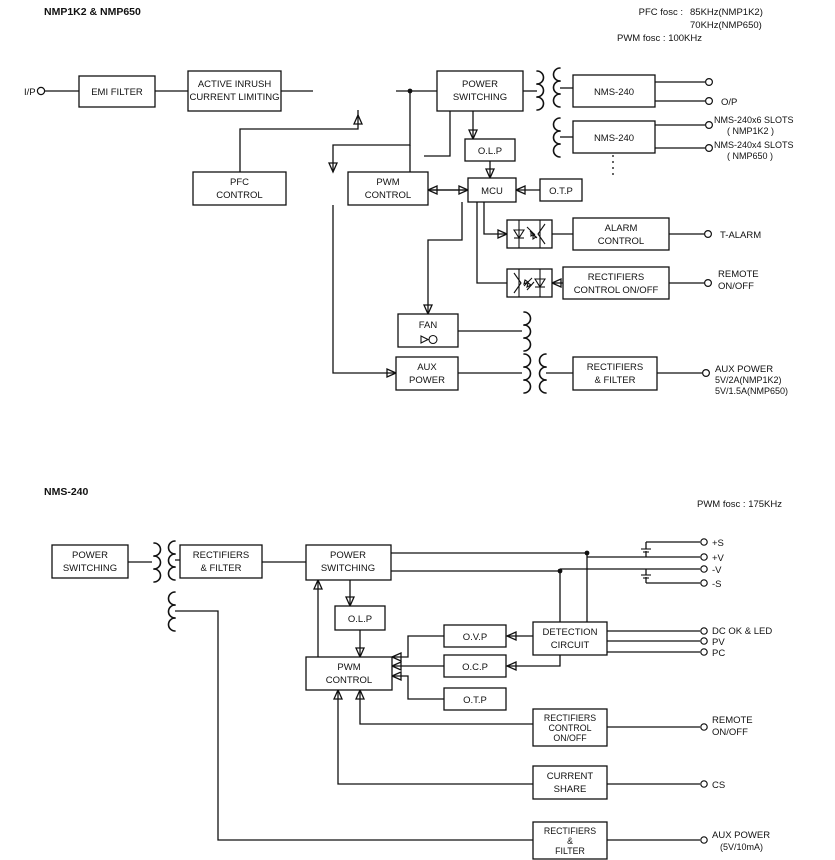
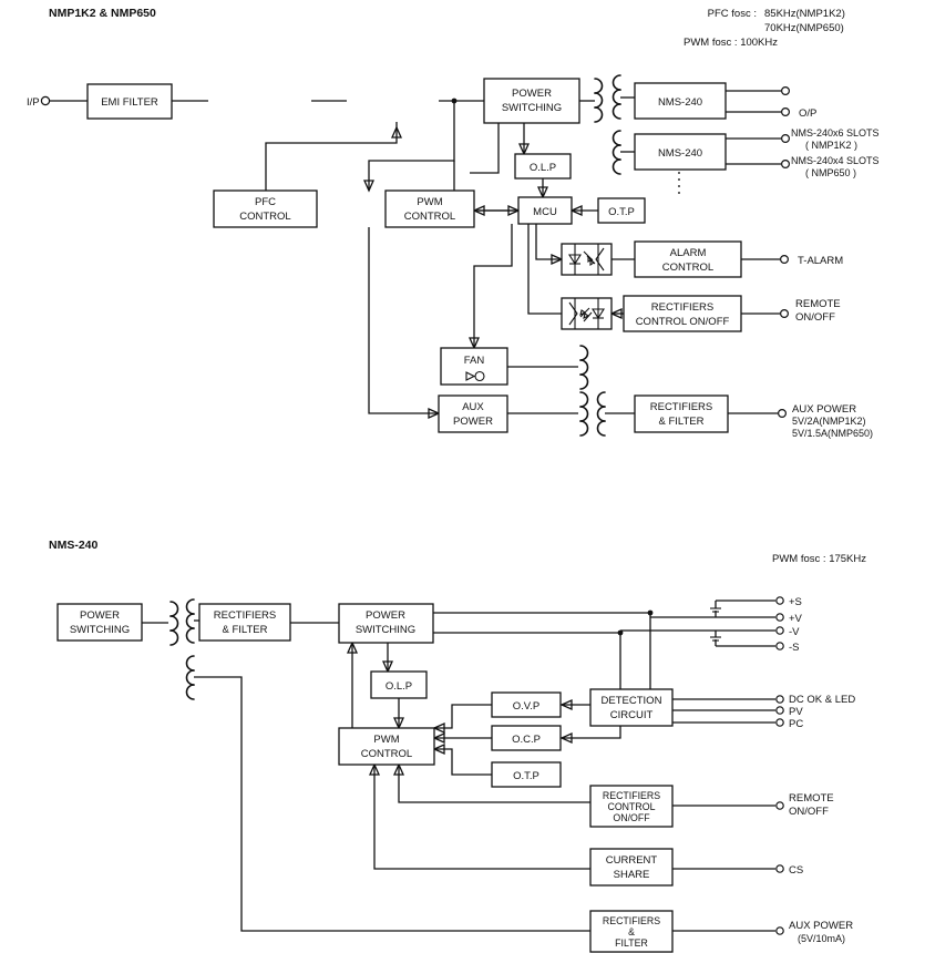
  NMP1K2 & NMP650
  PFC fosc :
  85KHz(NMP1K2)
  70KHz(NMP650)
  PWM fosc : 100KHz
  EMI FILTER
- ACTIVE INRUSH
- CURRENT LIMITING
  POWER
  SWITCHING
  PFC
  CONTROL
  PWM
  CONTROL
  O.L.P
  MCU
  O.T.P
  NMS-240
  NMS-240
  ALARM
  CONTROL
  RECTIFIERS
  CONTROL ON/OFF
  FAN
  AUX
  POWER
  RECTIFIERS
  & FILTER
  I/P
  O/P
  NMS-240x6 SLOTS
  ( NMP1K2 )
  NMS-240x4 SLOTS
  ( NMP650 )
  T-ALARM
  REMOTE
  ON/OFF
  AUX POWER
  5V/2A(NMP1K2)
  5V/1.5A(NMP650)
  NMS-240
  PWM fosc : 175KHz
  POWER
  SWITCHING
  RECTIFIERS
  & FILTER
  POWER
  SWITCHING
  O.L.P
  PWM
  CONTROL
  O.V.P
  O.C.P
  O.T.P
  DETECTION
  CIRCUIT
  RECTIFIERS
  CONTROL
  ON/OFF
  CURRENT
  SHARE
  RECTIFIERS
  &
  FILTER
  +S
  +V
  -V
  -S
  DC OK & LED
  PV
  PC
  REMOTE
  ON/OFF
  CS
  AUX POWER
  (5V/10mA)
